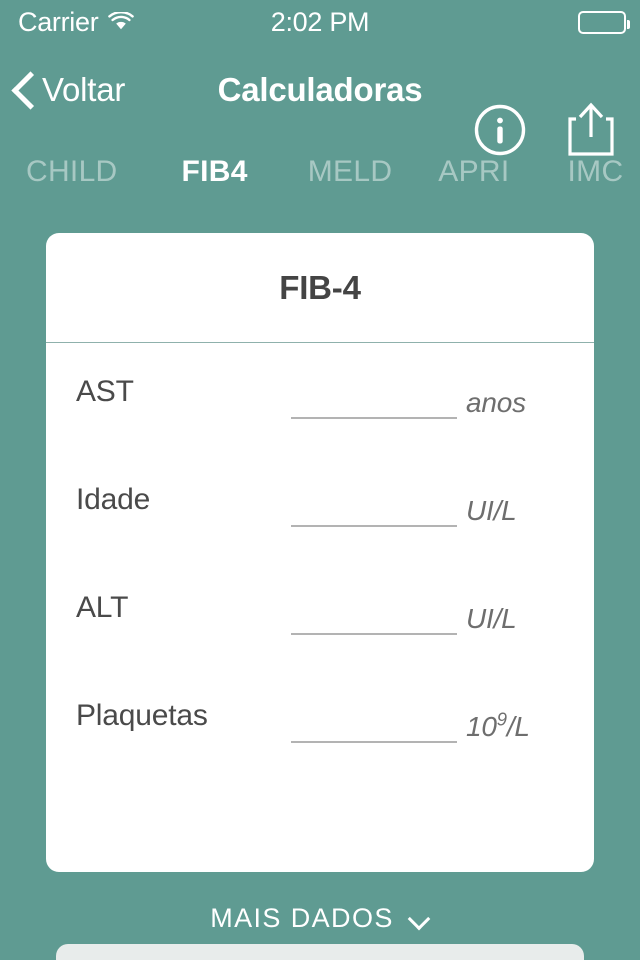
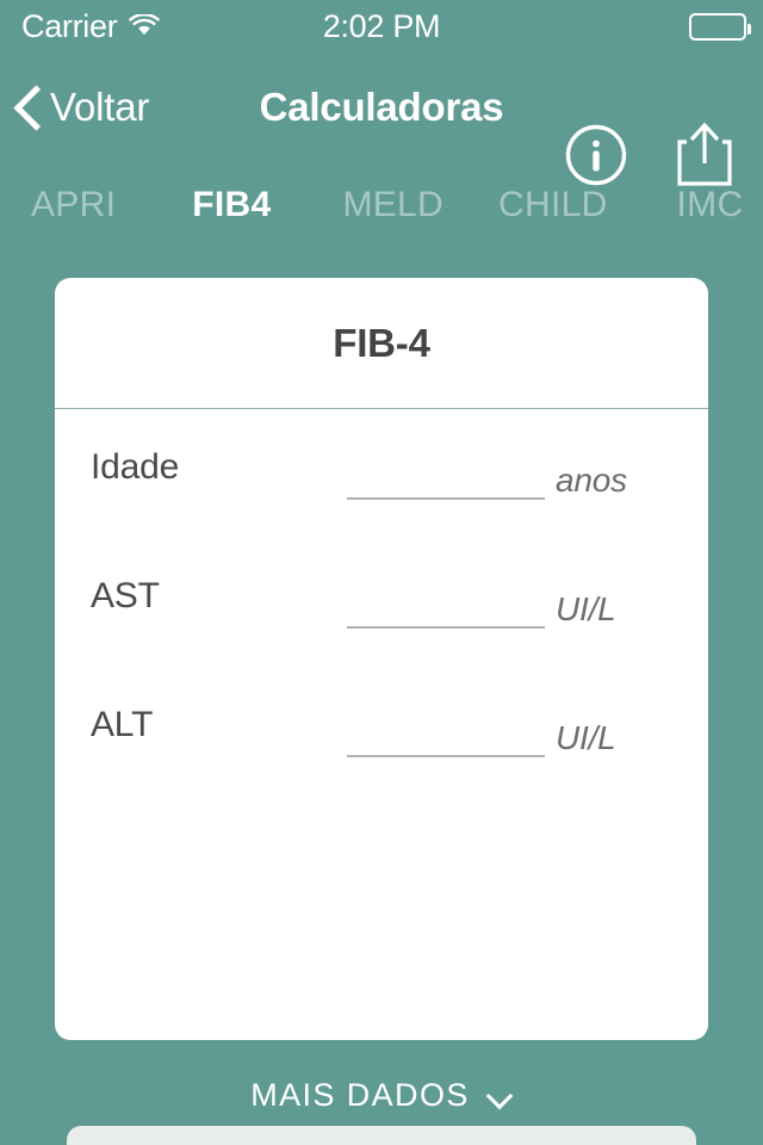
  Carrier
  2:02 PM
  Voltar
  Calculadoras
- CHILD
+ APRI
  FIB4
  MELD
- APRI
+ CHILD
  IMC
  FIB-4
- AST
+ Idade
  anos
- Idade
+ AST
  UI/L
  ALT
  UI/L
- Plaquetas
- 109/L
  MAIS DADOS
